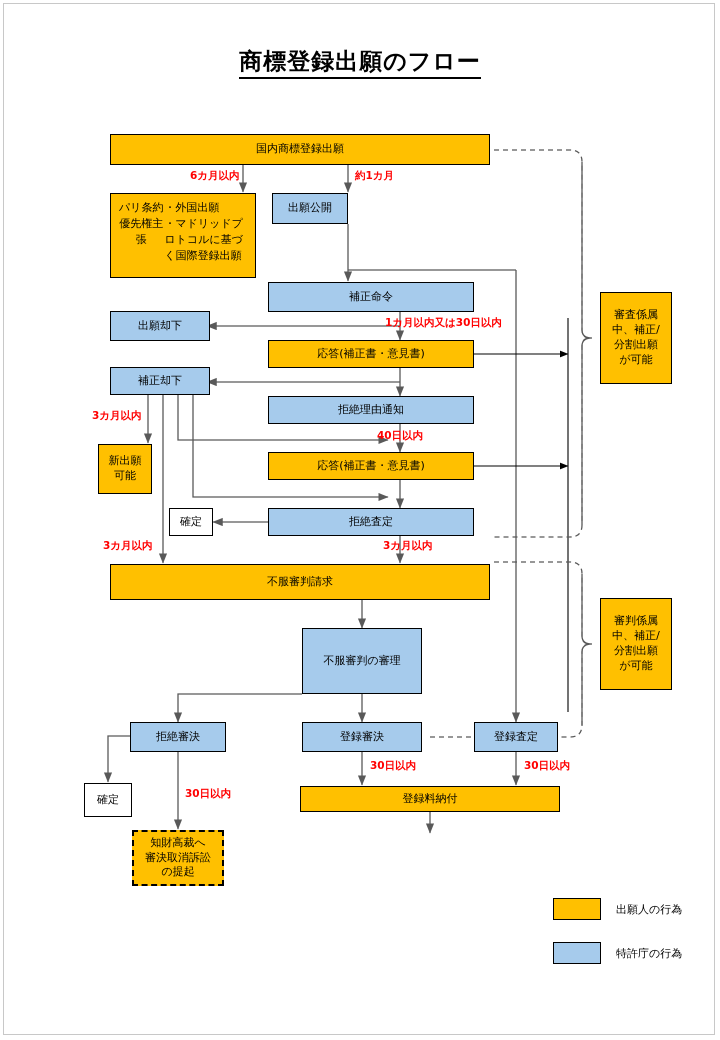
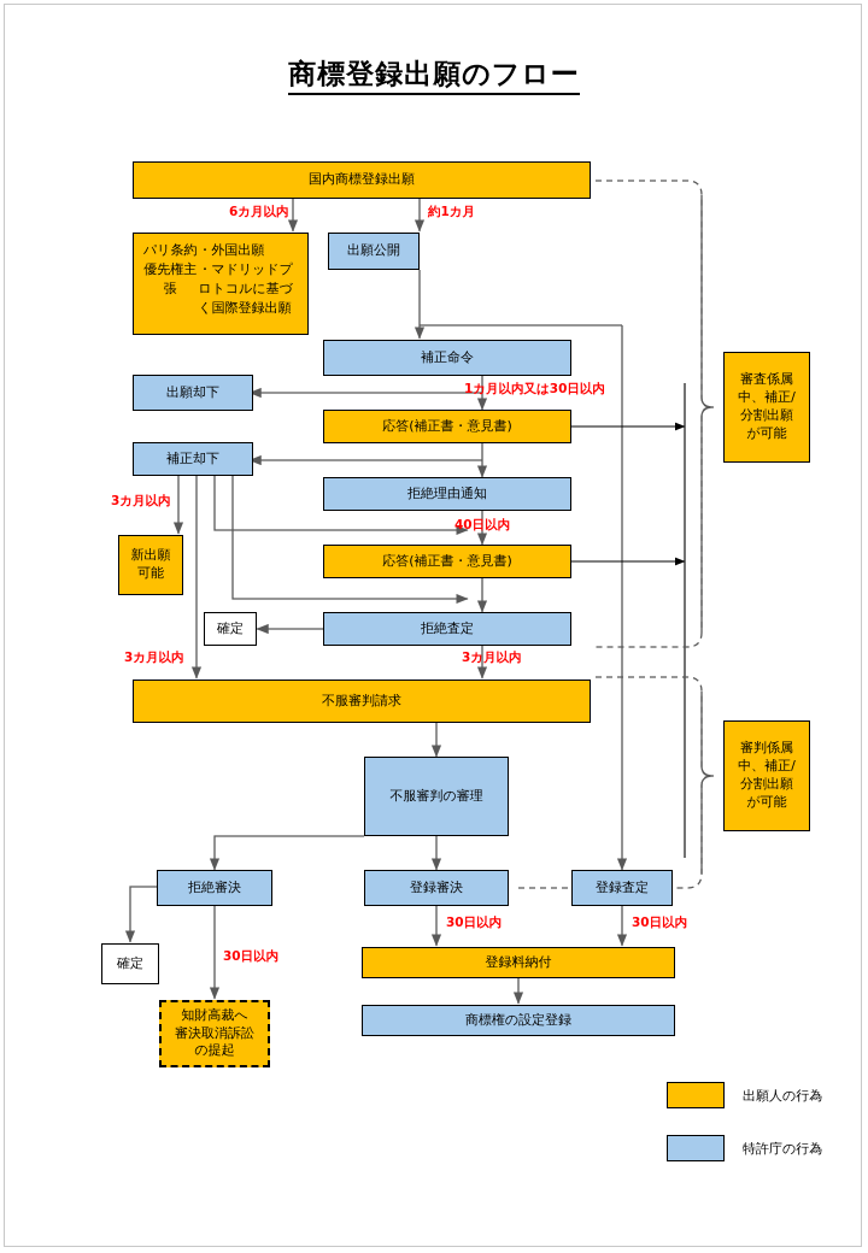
  商標登録出願のフロー
  国内商標登録出願
  パリ条約優先権主張
  ・外国出願
  ・マドリッドプロトコルに基づく国際登録出願
  出願公開
  補正命令
  出願却下
  応答(補正書・意見書)
  補正却下
  拒絶理由通知
  新出願
  可能
  応答(補正書・意見書)
  確定
  拒絶査定
  不服審判請求
  不服審判の審理
  拒絶審決
  登録審決
  登録査定
  確定
  知財高裁へ
  審決取消訴訟
  の提起
  登録料納付
+ 商標権の設定登録
  審査係属
  中、補正/
  分割出願
  が可能
  審判係属
  中、補正/
  分割出願
  が可能
  6カ月以内
  約1カ月
  1カ月以内又は30日以内
  3カ月以内
  40日以内
  3カ月以内
  3カ月以内
  30日以内
  30日以内
  30日以内
  出願人の行為
  特許庁の行為
